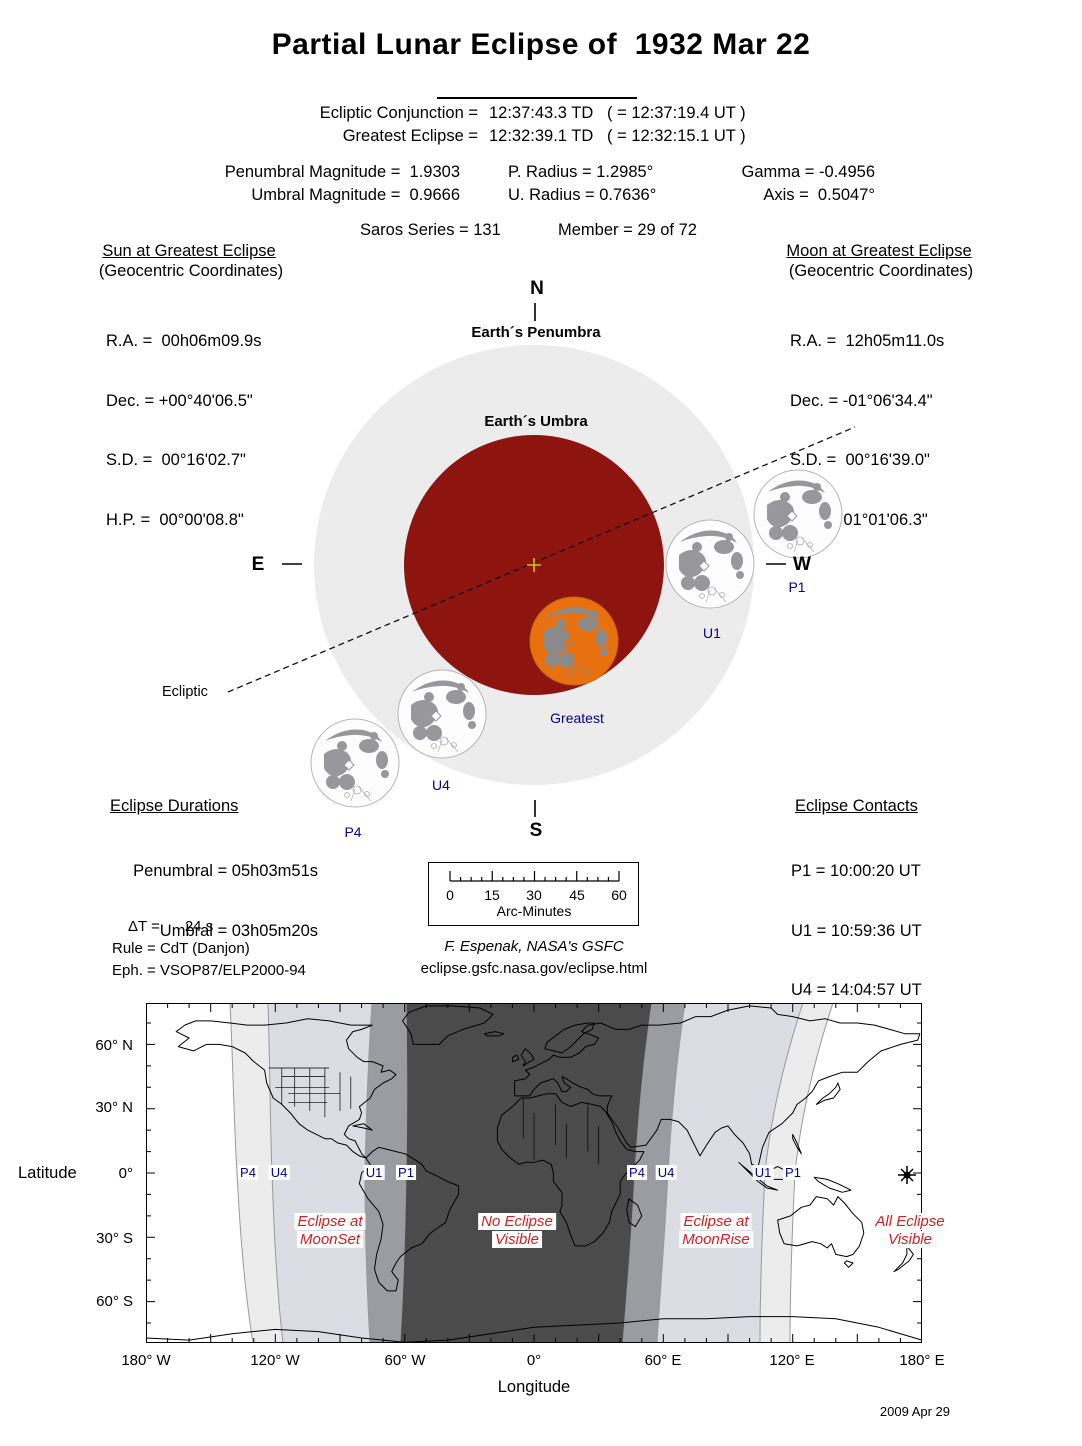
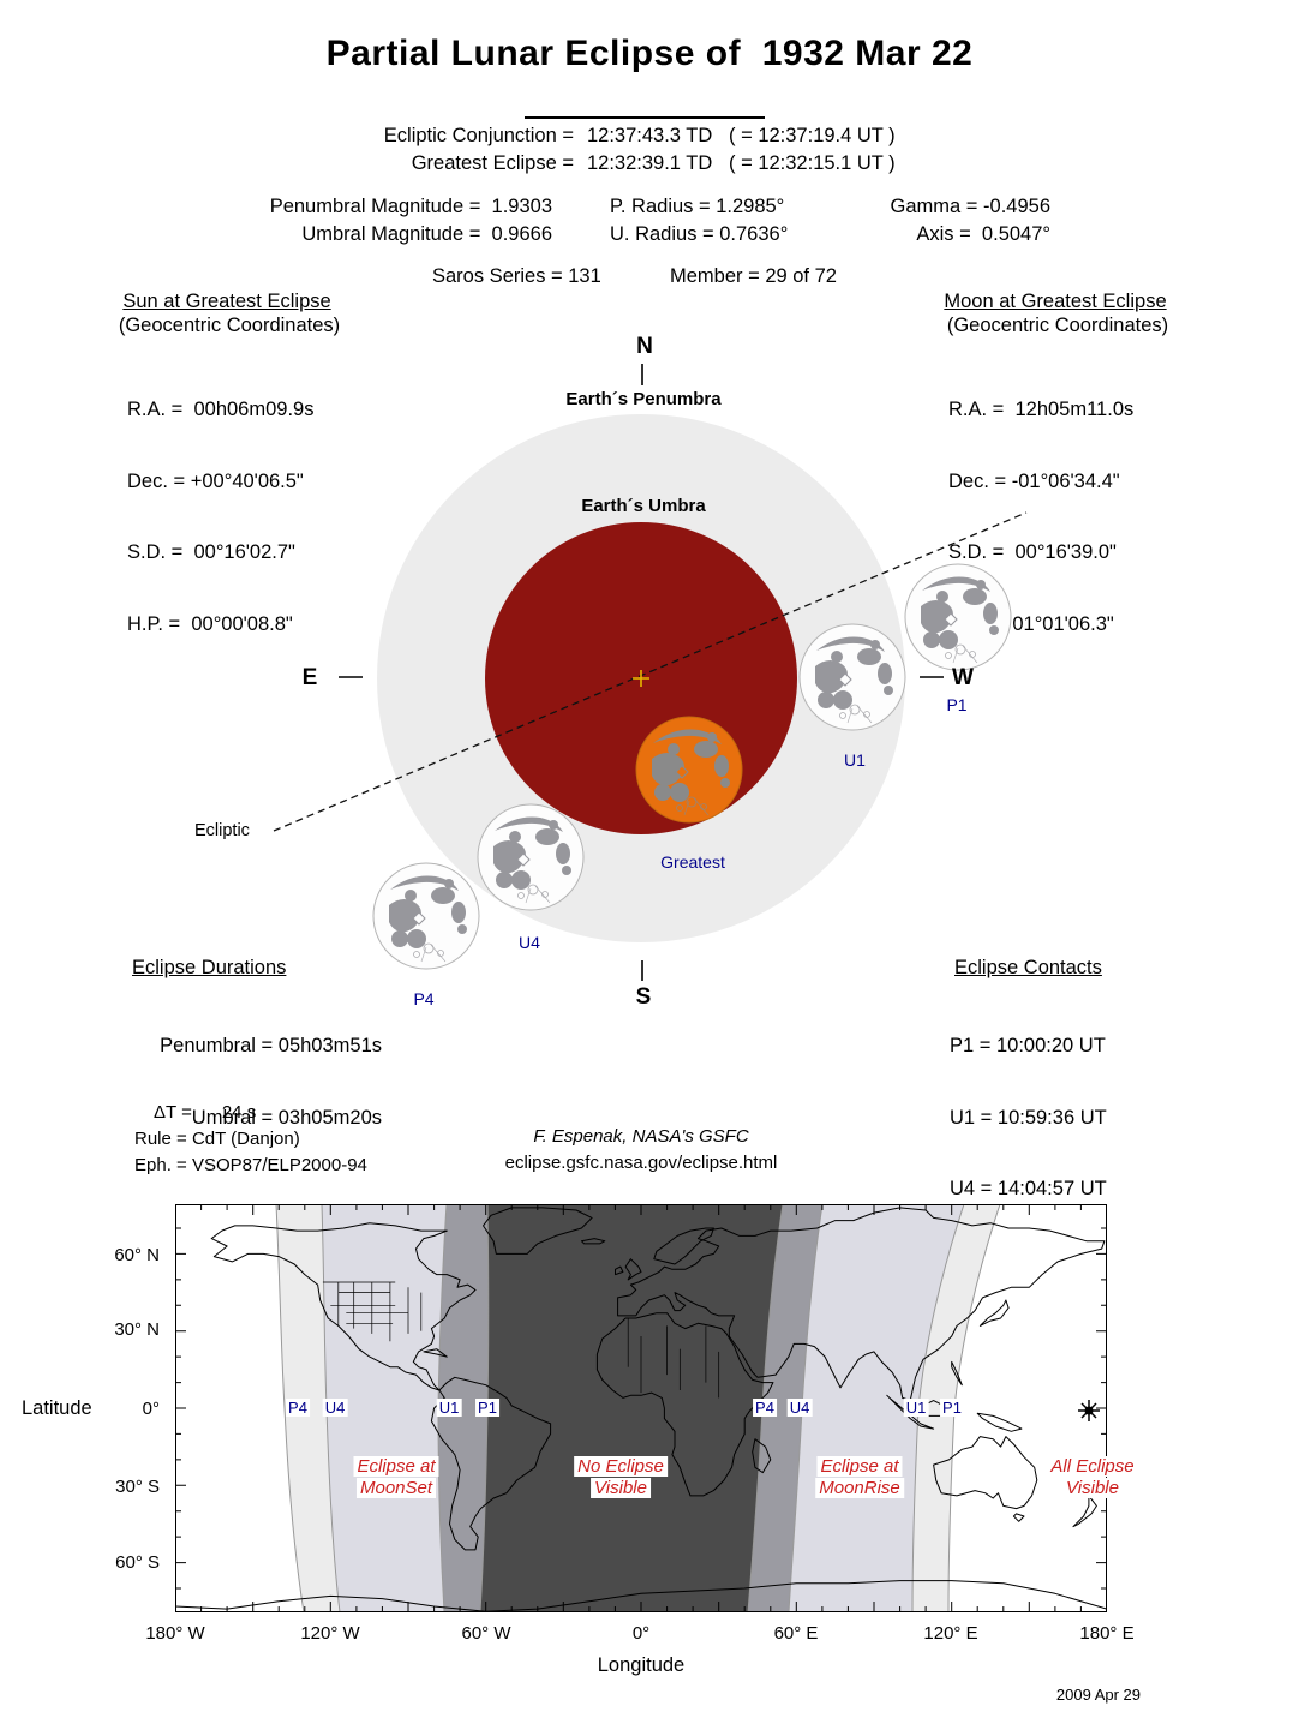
  Partial Lunar Eclipse of 1932 Mar 22
  Ecliptic Conjunction =
  12:37:43.3 TD ( = 12:37:19.4 UT )
  Greatest Eclipse =
  12:32:39.1 TD ( = 12:32:15.1 UT )
  Penumbral Magnitude = 1.9303
  P. Radius = 1.2985°
  Gamma = -0.4956
  Umbral Magnitude = 0.9666
  U. Radius = 0.7636°
  Axis = 0.5047°
  Saros Series = 131
  Member = 29 of 72
  Sun at Greatest Eclipse
  (Geocentric Coordinates)
  R.A. = 00h06m09.9s
  Dec. = +00°40'06.5"
  S.D. = 00°16'02.7"
  H.P. = 00°00'08.8"
  Moon at Greatest Eclipse
  (Geocentric Coordinates)
  R.A. = 12h05m11.0s
  Dec. = -01°06'34.4"
  S.D. = 00°16'39.0"
  N
  S
  E
  W
  Earth´s Penumbra
  Earth´s Umbra
  Ecliptic
  P1
  U1
  Greatest
  U4
  P4
  Eclipse Durations
  Penumbral = 05h03m51s
  Umbral = 03h05m20s
  Eclipse Contacts
  P1 = 10:00:20 UT
  U1 = 10:59:36 UT
  U4 = 14:04:57 UT
- 0
- 15
- 30
- 45
- 60
- Arc-Minutes
  ΔT = 24 s
  Rule = CdT (Danjon)
  Eph. = VSOP87/ELP2000-94
  F. Espenak, NASA's GSFC
  eclipse.gsfc.nasa.gov/eclipse.html
  Latitude
  60° N
  30° N
  0°
  30° S
  60° S
  180° W
  120° W
  60° W
  0°
  60° E
  120° E
  180° E
  Longitude
  P4
  U4
  U1
  P1
  P4
  U4
  U1
  P1
  Eclipse at
  MoonSet
  No Eclipse
  Visible
  Eclipse at
  MoonRise
  All Eclipse
  Visible
  2009 Apr 29
